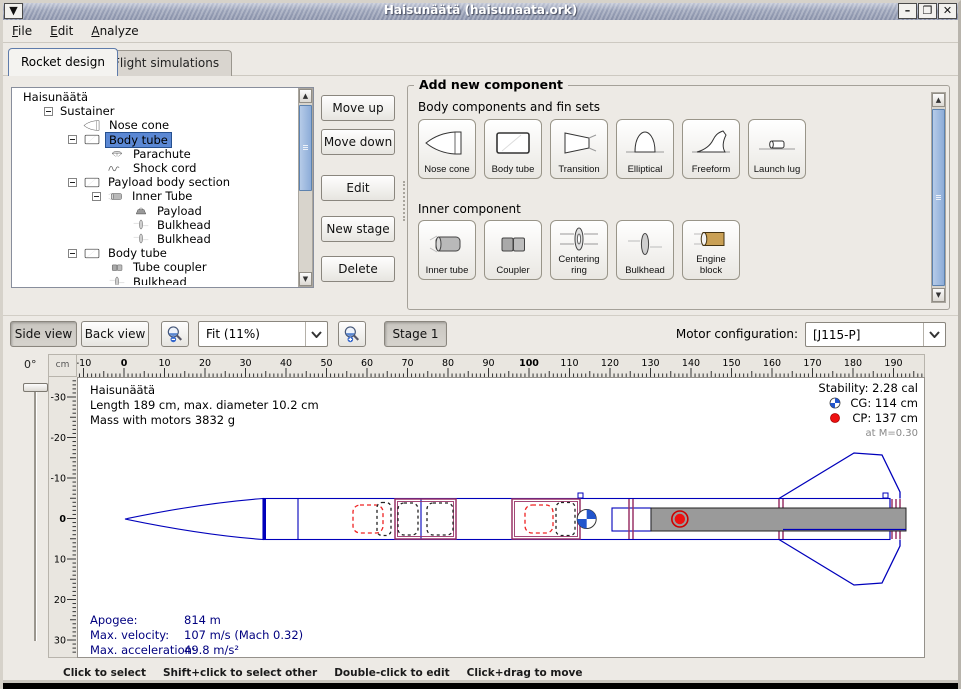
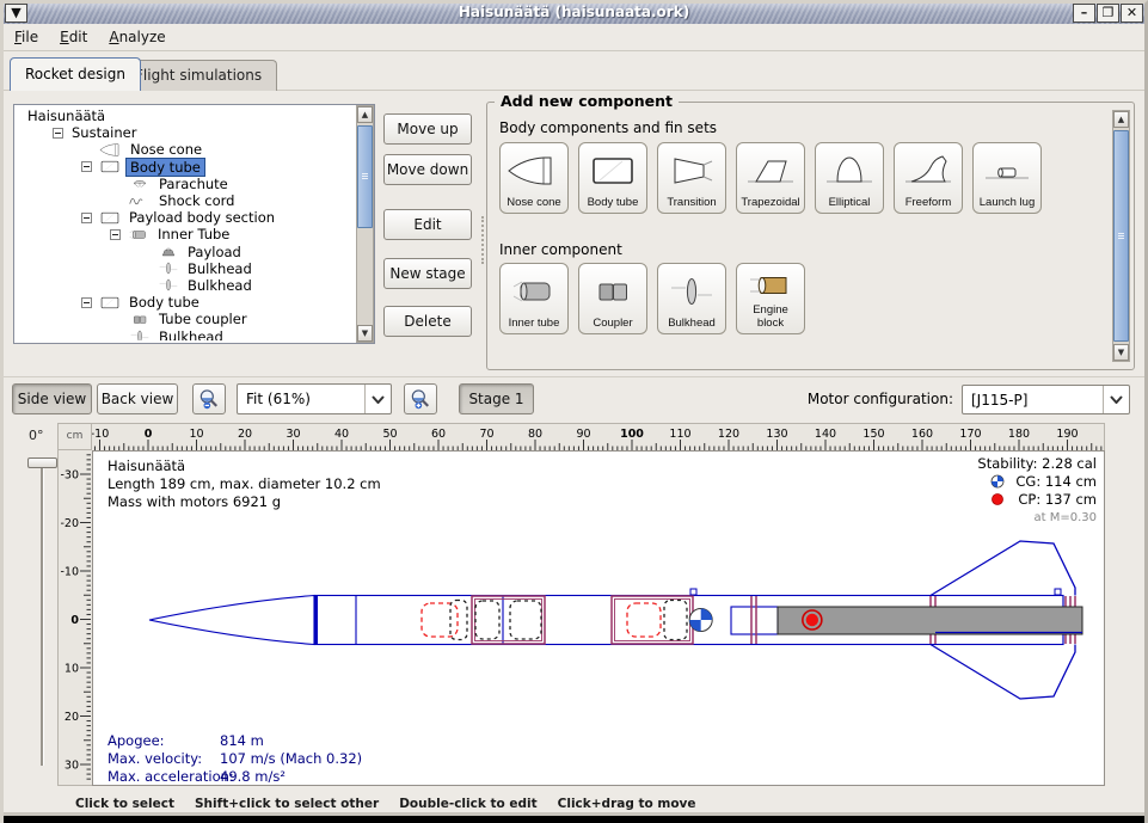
  Haisunäätä (haisunaata.ork)
  ▼
  –
  ❐
  ✕
  File Edit Analyze
  Rocket design
  light simulations
  Haisunäätä
  Sustainer
  Nose cone
  Body tube
  Parachute
  Shock cord
  Payload body section
  Inner Tube
  Payload
  Bulkhead
  Bulkhead
  Body tube
  Tube coupler
  Bulkhead
  ▲
  ▼
  Move up
  Move down
  Edit
  New stage
  Delete
  Add new component
  Body components and fin sets
  Nose cone
  Body tube
  Transition
+ Trapezoidal
  Elliptical
  Freeform
  Launch lug
  Inner component
  Inner tube
  Coupler
- Centering ring
  Bulkhead
  Engine block
  ▲
  ▼
  Side view
  Back view
- Fit (11%)
+ Fit (61%)
  Stage 1
  Motor configuration:
  [J115-P]
  0°
  cm
  -10
  0
  10
  20
  30
  40
  50
  60
  70
  80
  90
  100
  110
  120
  130
  140
  150
  160
  170
  180
  190
  -30
  -20
  -10
  0
  10
  20
  30
  Haisunäätä
  Length 189 cm, max. diameter 10.2 cm
- Mass with motors 3832 g
+ Mass with motors 6921 g
  Stability: 2.28 cal
  CG: 114 cm
  CP: 137 cm
  at M=0.30
  Apogee:
  814 m
  Max. velocity:
  107 m/s (Mach 0.32)
  Max. acceleration:
  49.8 m/s²
  Click to select Shift+click to select other Double-click to edit Click+drag to move
